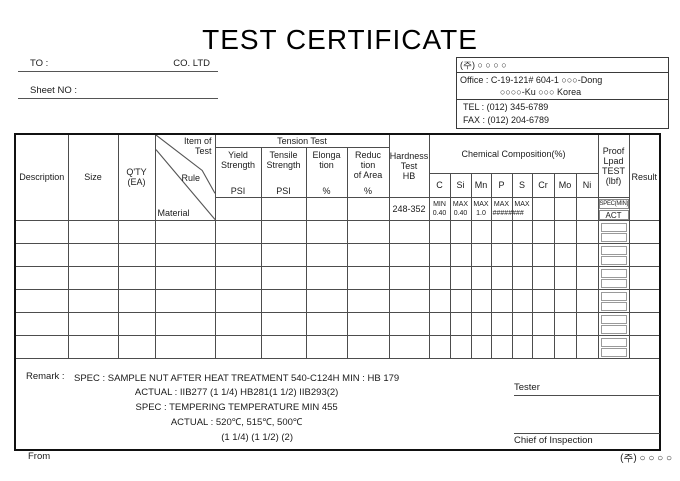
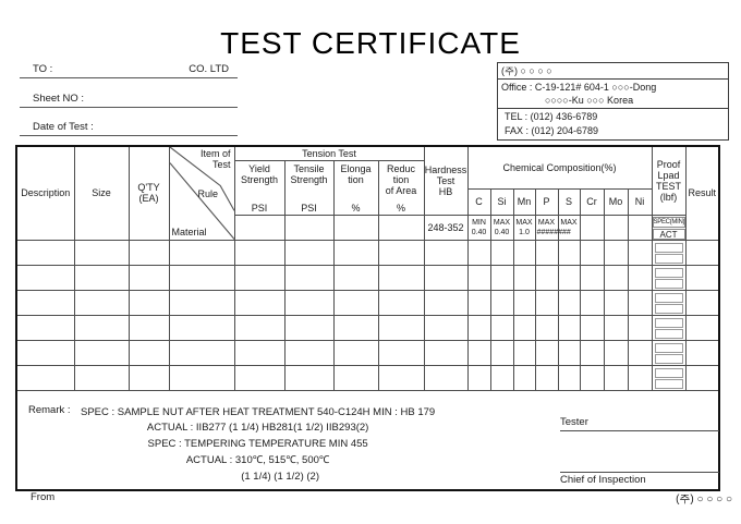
  TEST CERTIFICATE
  TO :
  CO. LTD
  Sheet NO :
+ Date of Test :
  (주) ○ ○ ○ ○
  Office : C-19-121# 604-1 ○○○-Dong
  ○○○○-Ku ○○○ Korea
- TEL : (012) 345-6789
+ TEL : (012) 436-6789
  FAX : (012) 204-6789
  Description	Size	Q'TY (EA)	Item of Test Rule Material	Tension Test	Hardness Test HB	Chemical Composition(%)	Proof Lpad TEST (lbf)	Result
  Yield StrengthPSI	Tensile StrengthPSI	Elonga tion%	Reduc tion of Area%
  C	Si	Mn	P	S	Cr	Mo	Ni
- Remark : SPEC : SAMPLE NUT AFTER HEAT TREATMENT 540-C124H MIN : HB 179 ACTUAL : IIB277 (1 1/4) HB281(1 1/2) IIB293(2) SPEC : TEMPERING TEMPERATURE MIN 455 ACTUAL : 520℃, 515℃, 500℃ (1 1/4) (1 1/2) (2) Tester Chief of Inspection
+ Remark : SPEC : SAMPLE NUT AFTER HEAT TREATMENT 540-C124H MIN : HB 179 ACTUAL : IIB277 (1 1/4) HB281(1 1/2) IIB293(2) SPEC : TEMPERING TEMPERATURE MIN 455 ACTUAL : 310℃, 515℃, 500℃ (1 1/4) (1 1/2) (2) Tester Chief of Inspection
  From
  (주) ○ ○ ○ ○
